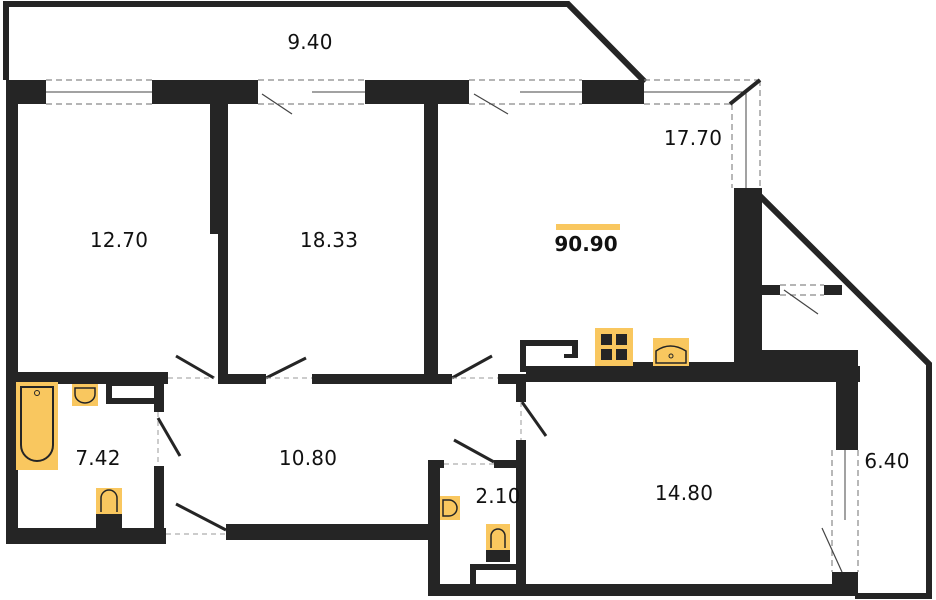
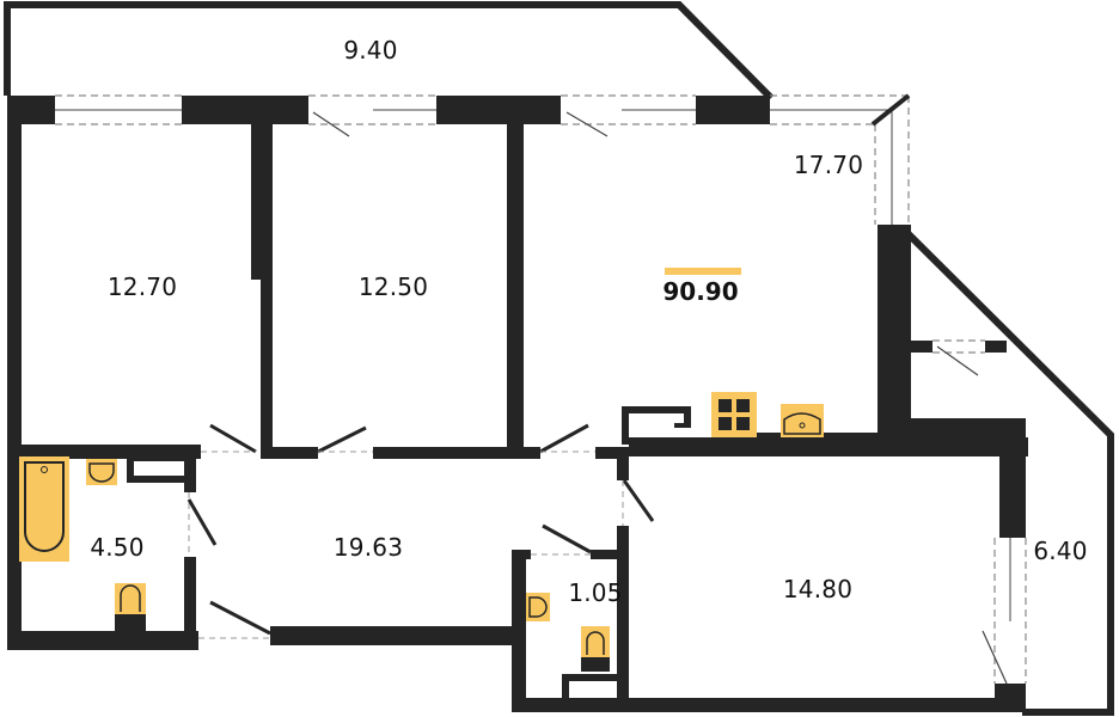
  9.40
  17.70
  12.70
- 18.33
+ 12.50
- 7.42
+ 4.50
- 10.80
+ 19.63
- 2.10
+ 1.05
  14.80
  6.40
  90.90
